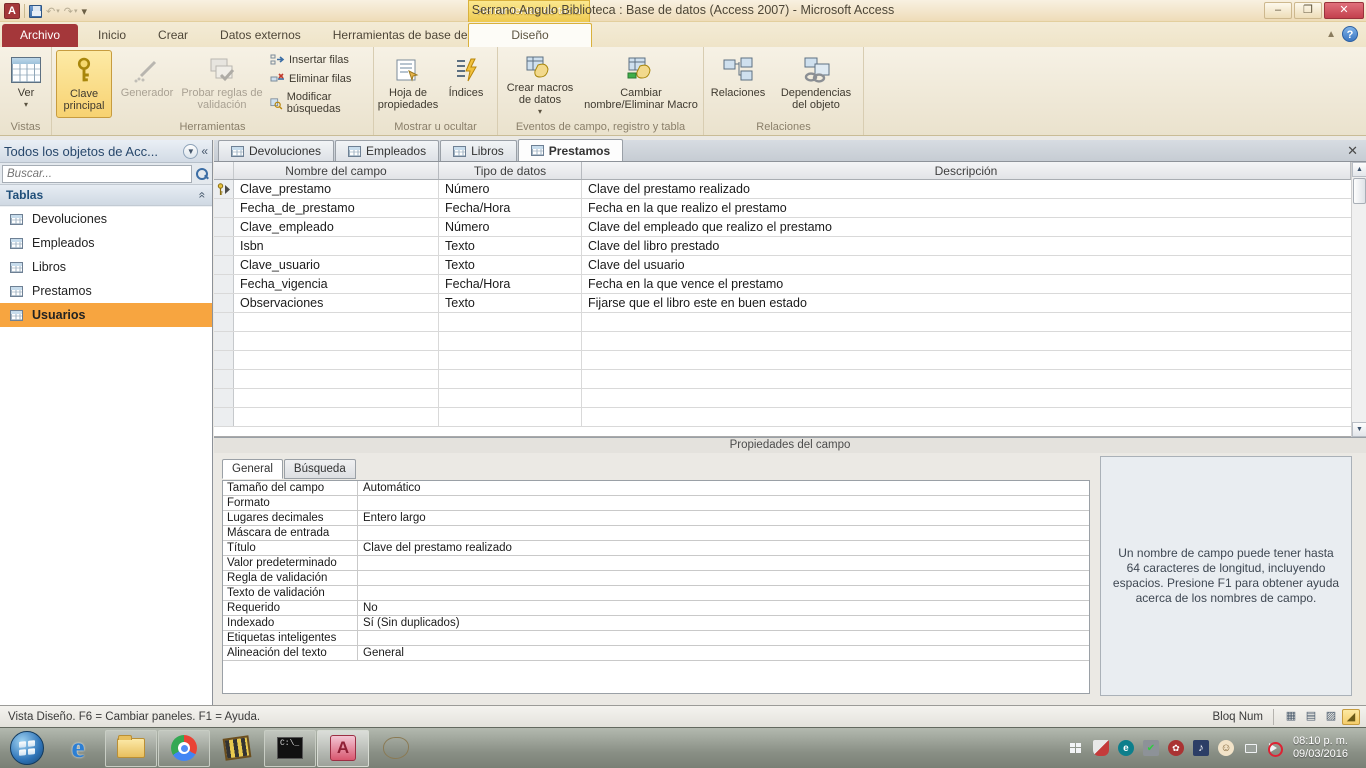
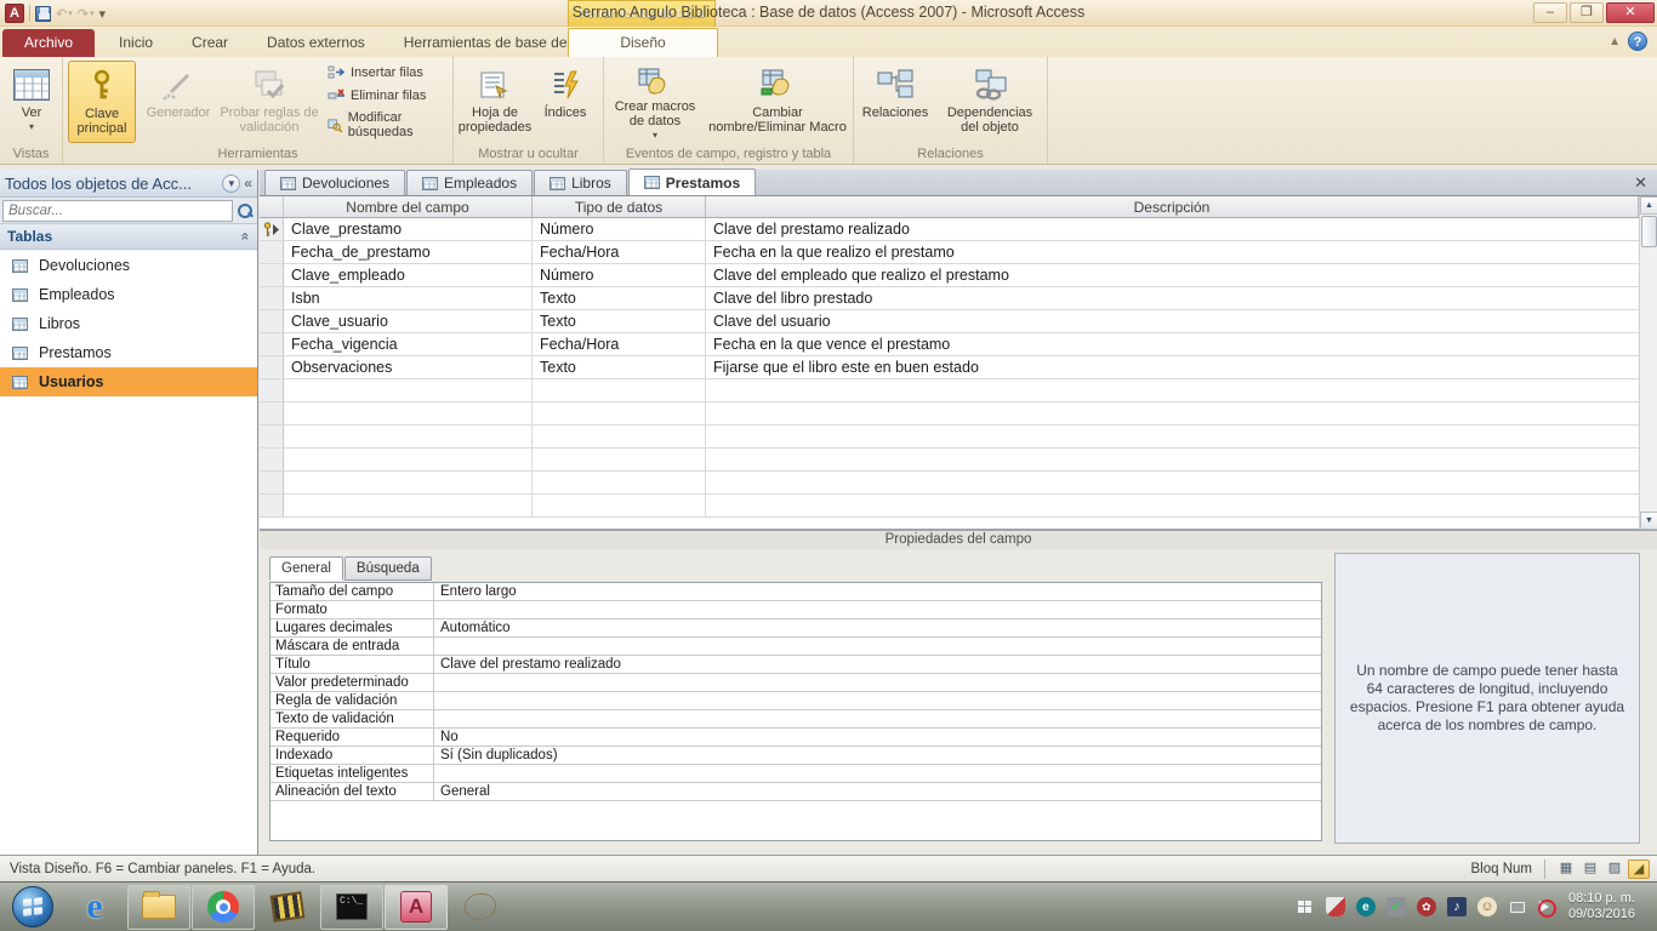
  A
  ↶
  ↷
  ▾
  Herramientas de tabla
  Serrano Angulo Biblioteca : Base de datos (Access 2007) - Microsoft Access
  –
  ❐
  ✕
  Archivo
  Inicio
  Crear
  Datos externos
  Herramientas de base de
  Diseño
  ▲
  ?
  Ver
  ▾
  Vistas
  Clave principal
  Generador
  Probar reglas de validación
  Insertar filas
  Eliminar filas
  Modificar búsquedas
  Herramientas
  Hoja de propiedades
  Índices
  Mostrar u ocultar
  Crear macros de datos
  ▾
  Cambiar nombre/Eliminar Macro
  Eventos de campo, registro y tabla
  Relaciones
  Dependencias del objeto
  Relaciones
  Todos los objetos de Acc...
  ▼
  «
  Buscar...
  Tablas
  Devoluciones
  Empleados
  Libros
  Prestamos
  Usuarios
  Devoluciones
  Empleados
  Libros
  Prestamos
  ✕
  Nombre del campo
  Tipo de datos
  Descripción
  Clave_prestamo
  Número
  Clave del prestamo realizado
  Fecha_de_prestamo
  Fecha/Hora
  Fecha en la que realizo el prestamo
  Clave_empleado
  Número
  Clave del empleado que realizo el prestamo
  Isbn
  Texto
  Clave del libro prestado
  Clave_usuario
  Texto
  Clave del usuario
  Fecha_vigencia
  Fecha/Hora
  Fecha en la que vence el prestamo
  Observaciones
  Texto
  Fijarse que el libro este en buen estado
  Propiedades del campo
  General
  Búsqueda
  Tamaño del campo
- Automático
+ Entero largo
  Formato
  Lugares decimales
- Entero largo
+ Automático
  Máscara de entrada
  Título
  Clave del prestamo realizado
  Valor predeterminado
  Regla de validación
  Texto de validación
  Requerido
  No
  Indexado
  Sí (Sin duplicados)
  Etiquetas inteligentes
  Alineación del texto
  General
  Un nombre de campo puede tener hasta 64 caracteres de longitud, incluyendo espacios. Presione F1 para obtener ayuda acerca de los nombres de campo.
  Vista Diseño. F6 = Cambiar paneles. F1 = Ayuda.
  Bloq Num
  ▦
  ▤
  ▨
  ◢
  e
  C:\_
  A
  e
  ✔
  ✿
  ♪
  ☺
  08:10 p. m.
  09/03/2016
